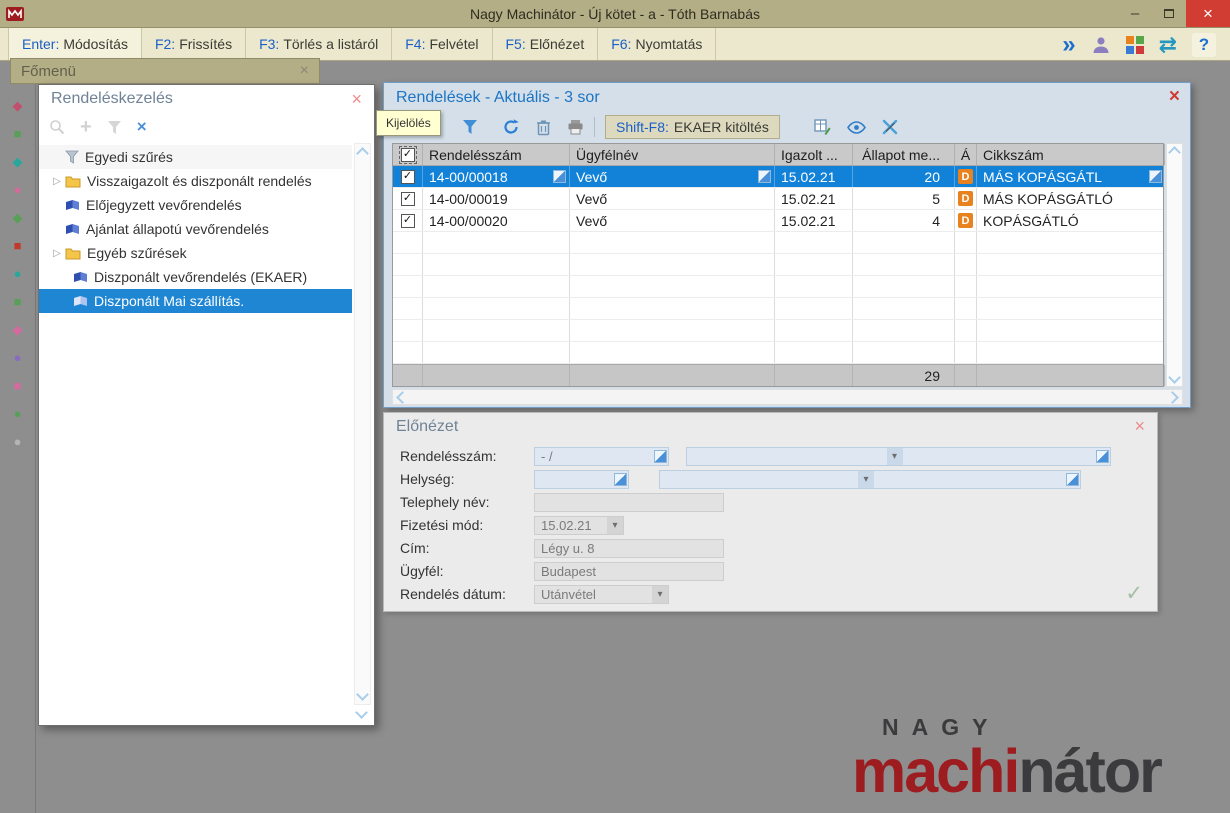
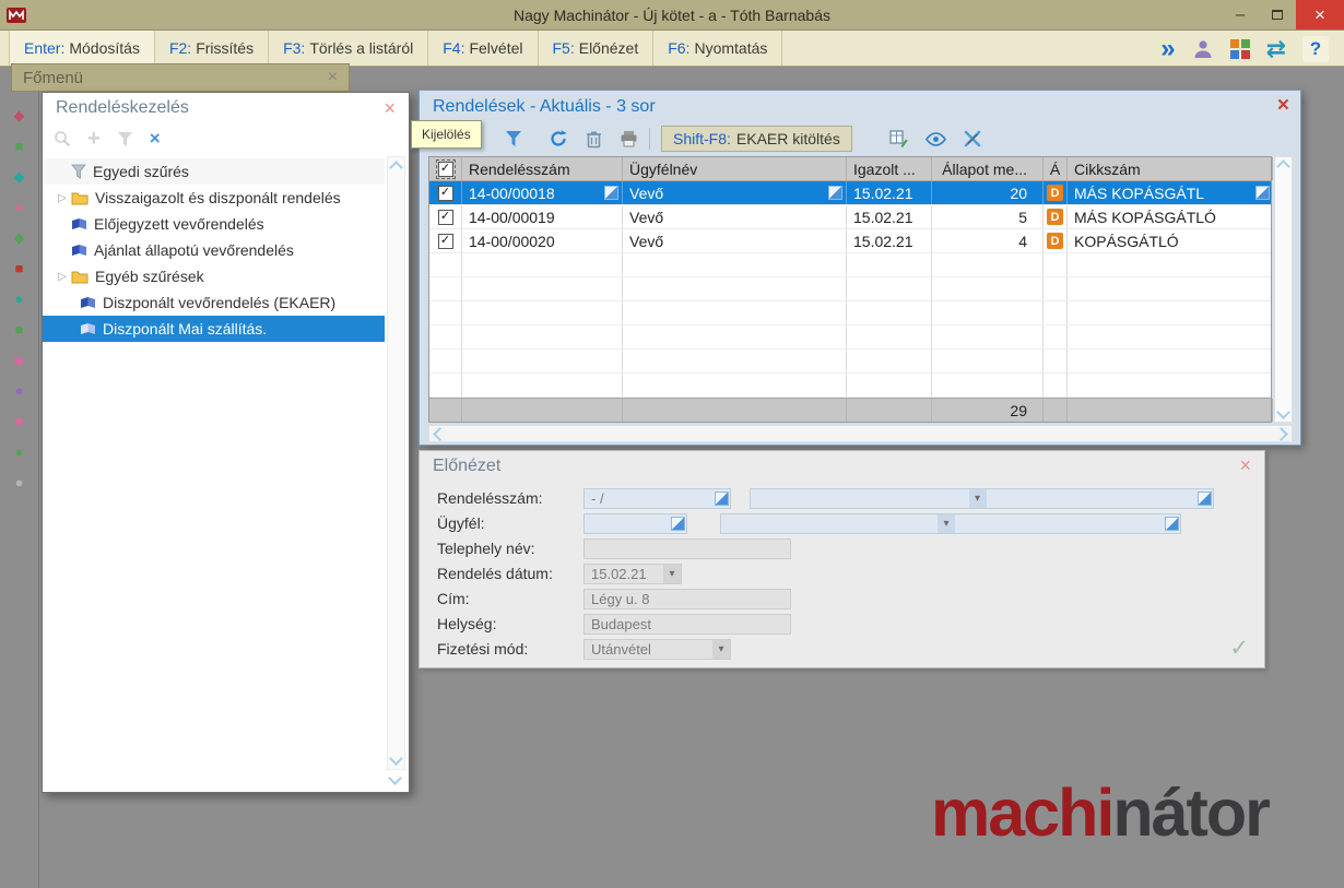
  Nagy Machinátor - Új kötet - a - Tóth Barnabás
  –
  ×
  Enter:
  Módosítás
  F2:
  Frissítés
  F3:
  Törlés a listáról
  F4:
  Felvétel
  F5:
  Előnézet
  F6:
  Nyomtatás
  »
  ⇄
  ?
  ◆
  ■
  ◆
  ●
  ◆
  ■
  ●
  ■
  ◆
  ●
  ■
  ●
  ●
  Főmenü
  ×
  Rendeléskezelés
  ×
  +
  ×
  Egyedi szűrés
  ▷
  Visszaigazolt és diszponált rendelés
  Előjegyzett vevőrendelés
  Ajánlat állapotú vevőrendelés
  ▷
  Egyéb szűrések
  Diszponált vevőrendelés (EKAER)
  Diszponált Mai szállítás.
  Rendelések - Aktuális - 3 sor
  ×
  Kijelölés
  Shift-F8:
  EKAER kitöltés
  ✓
  Rendelésszám
  Ügyfélnév
  Igazolt ...
  Állapot me...
  Á
  Cikkszám
  ✓
  14-00/00018
  Vevő
  15.02.21
  20
  D
  MÁS KOPÁSGÁTL
  ✓
  14-00/00019
  Vevő
  15.02.21
  5
  D
  MÁS KOPÁSGÁTLÓ
  ✓
  14-00/00020
  Vevő
  15.02.21
  4
  D
  KOPÁSGÁTLÓ
  29
  Előnézet
  ×
  Rendelésszám:
  - /
  ▾
- Helység:
+ Ügyfél:
  ▾
  Telephely név:
- Fizetési mód:
+ Rendelés dátum:
  15.02.21
  ▾
  Cím:
  Légy u. 8
- Ügyfél:
+ Helység:
  Budapest
- Rendelés dátum:
+ Fizetési mód:
  Utánvétel
  ▾
  ✓
- NAGY
  machinátor
